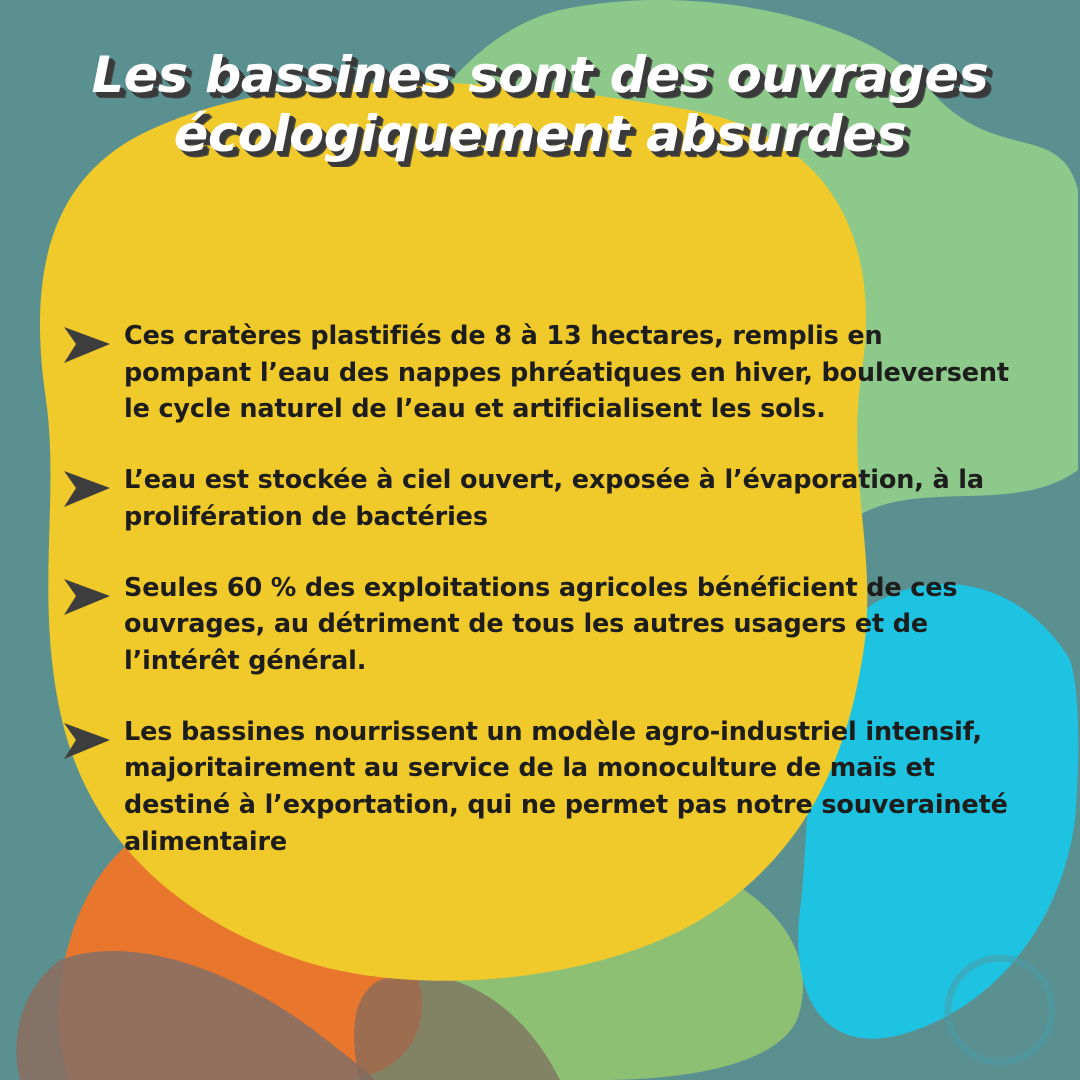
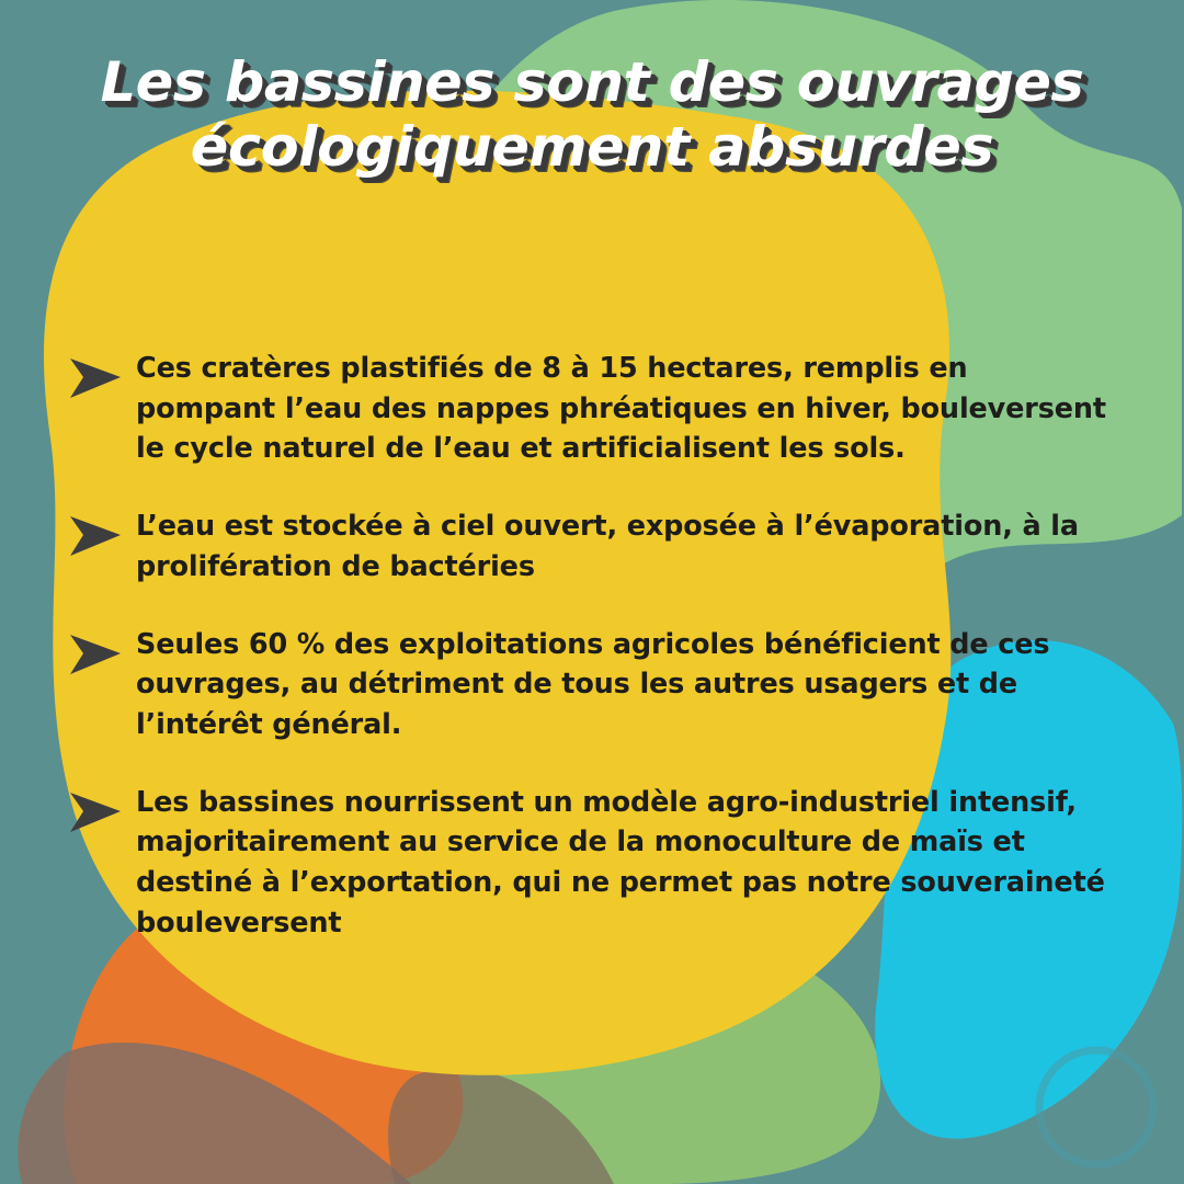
  Les bassines sont des ouvrages
  écologiquement absurdes
- Ces cratères plastifiés de 8 à 13 hectares, remplis en pompant l’eau des nappes phréatiques en hiver, bouleversent le cycle naturel de l’eau et artificialisent les sols.
+ Ces cratères plastifiés de 8 à 15 hectares, remplis en pompant l’eau des nappes phréatiques en hiver, bouleversent le cycle naturel de l’eau et artificialisent les sols.
  L’eau est stockée à ciel ouvert, exposée à l’évaporation, à la prolifération de bactéries
  Seules 60 % des exploitations agricoles bénéficient de ces ouvrages, au détriment de tous les autres usagers et de l’intérêt général.
- Les bassines nourrissent un modèle agro-industriel intensif, majoritairement au service de la monoculture de maïs et destiné à l’exportation, qui ne permet pas notre souveraineté alimentaire
+ Les bassines nourrissent un modèle agro-industriel intensif, majoritairement au service de la monoculture de maïs et destiné à l’exportation, qui ne permet pas notre souveraineté bouleversent
